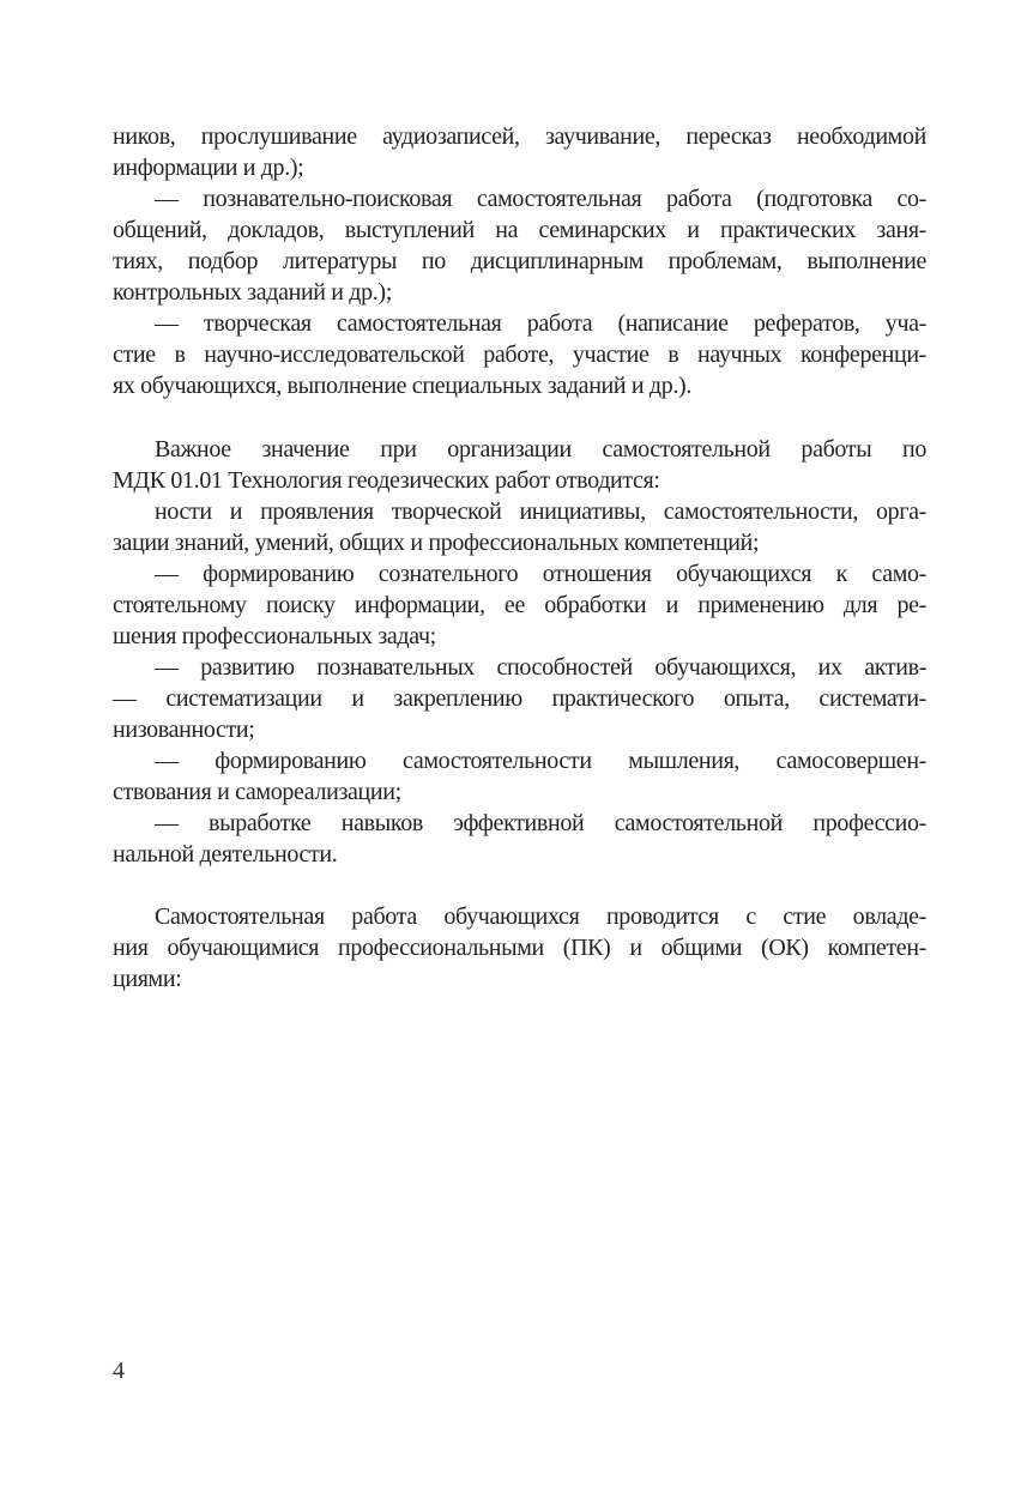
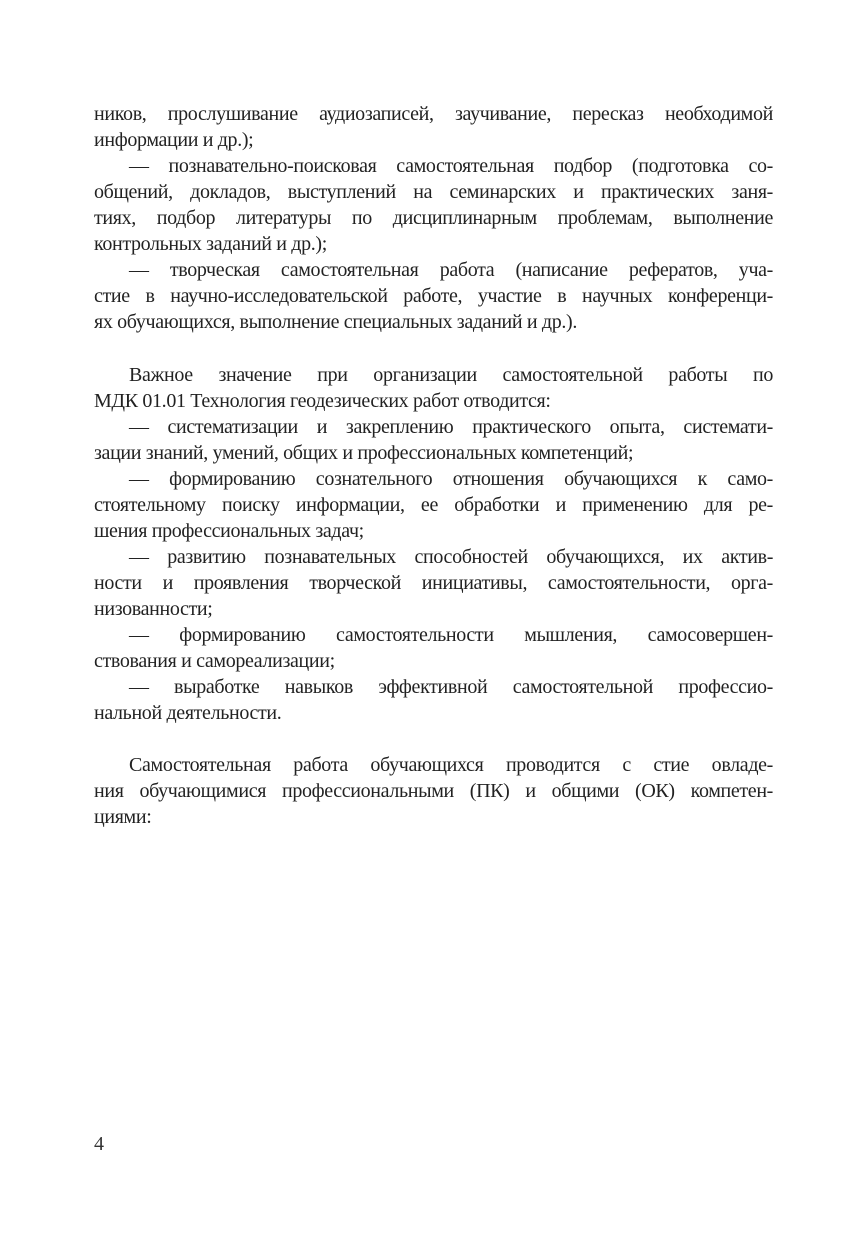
  ников, прослушивание аудиозаписей, заучивание, пересказ необходимой
  информации и др.);
- — познавательно-поисковая самостоятельная работа (подготовка со-
+ — познавательно-поисковая самостоятельная подбор (подготовка со-
  общений, докладов, выступлений на семинарских и практических заня-
  тиях, подбор литературы по дисциплинарным проблемам, выполнение
  контрольных заданий и др.);
  — творческая самостоятельная работа (написание рефератов, уча-
  стие в научно-исследовательской работе, участие в научных конференци-
  ях обучающихся, выполнение специальных заданий и др.).
  Важное значение при организации самостоятельной работы по
  МДК 01.01 Технология геодезических работ отводится:
- ности и проявления творческой инициативы, самостоятельности, орга-
+ — систематизации и закреплению практического опыта, системати-
  зации знаний, умений, общих и профессиональных компетенций;
  — формированию сознательного отношения обучающихся к само-
  стоятельному поиску информации, ее обработки и применению для ре-
  шения профессиональных задач;
  — развитию познавательных способностей обучающихся, их актив-
- — систематизации и закреплению практического опыта, системати-
+ ности и проявления творческой инициативы, самостоятельности, орга-
  низованности;
  — формированию самостоятельности мышления, самосовершен-
  ствования и самореализации;
  — выработке навыков эффективной самостоятельной профессио-
  нальной деятельности.
  Самостоятельная работа обучающихся проводится с стие овладе-
  ния обучающимися профессиональными (ПК) и общими (ОК) компетен-
  циями:
  4
